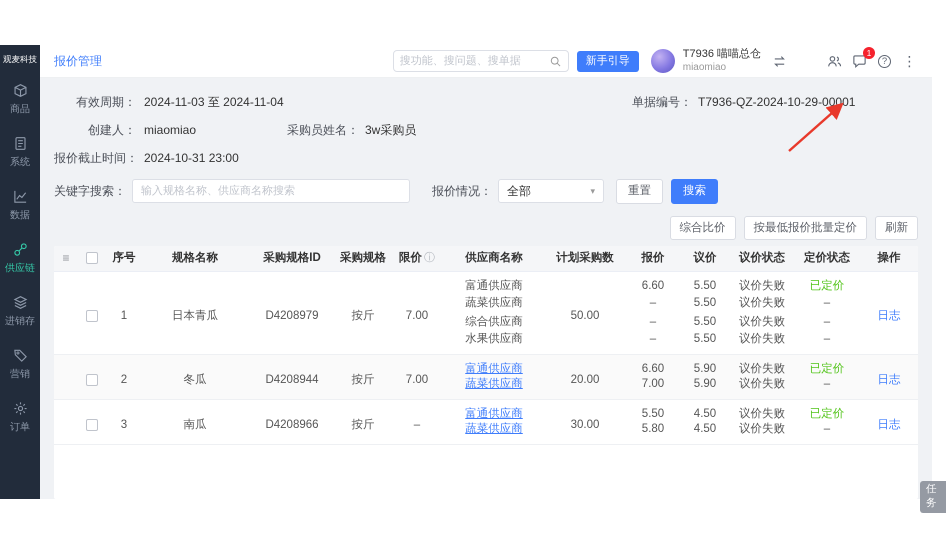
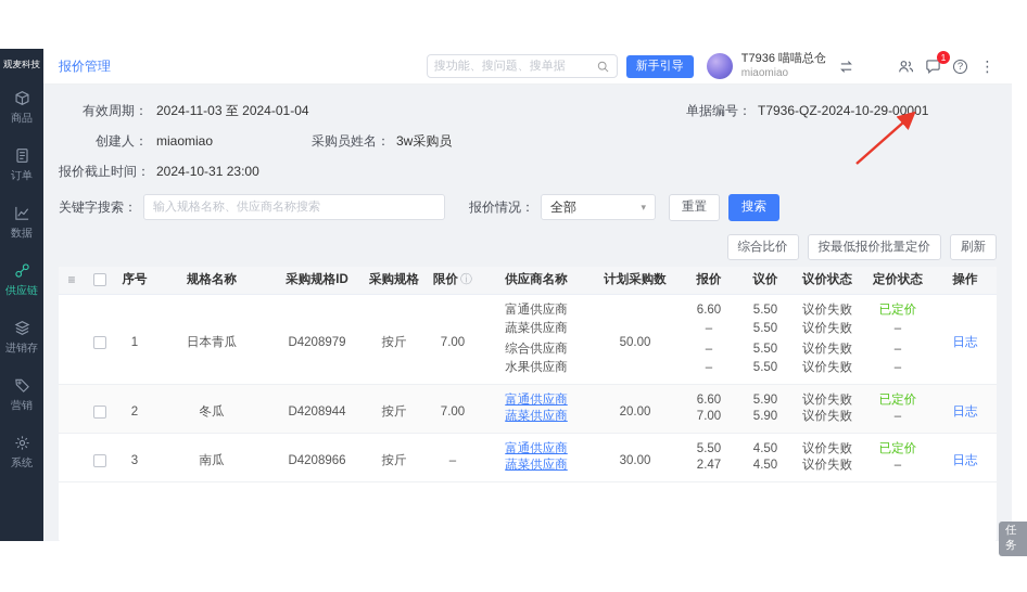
  观麦科技
  商品
- 系统
+ 订单
  数据
  供应链
  进销存
  营销
- 订单
+ 系统
  报价管理
  搜功能、搜问题、搜单据
  新手引导
  T7936 喵喵总仓
  miaomiao
  1
  ?
  ⋮
  有效周期：
- 2024-11-03 至 2024-11-04
+ 2024-11-03 至 2024-01-04
  单据编号：
  T7936-QZ-2024-10-29-00001
  创建人：
  miaomiao
  采购员姓名：
  3w采购员
  报价截止时间：
  2024-10-31 23:00
  关键字搜索：
  输入规格名称、供应商名称搜索
  报价情况：
  全部
  ▾
  重置
  搜索
  综合比价
  按最低报价批量定价
  刷新
  ≡		序号	规格名称	采购规格ID	采购规格	限价 ⓘ	供应商名称	计划采购数	报价	议价	议价状态	定价状态	操作
  		1	日本青瓜	D4208979	按斤	7.00	富通供应商	50.00	6.60	5.50	议价失败	已定价	日志
  蔬菜供应商	–	5.50	议价失败	–
  综合供应商	–	5.50	议价失败	–
  水果供应商	–	5.50	议价失败	–
  		2	冬瓜	D4208944	按斤	7.00	富通供应商	20.00	6.60	5.90	议价失败	已定价	日志
  蔬菜供应商	7.00	5.90	议价失败	–
  		3	南瓜	D4208966	按斤	–	富通供应商	30.00	5.50	4.50	议价失败	已定价	日志
- 蔬菜供应商	5.80	4.50	议价失败	–
+ 蔬菜供应商	2.47	4.50	议价失败	–
  任务
